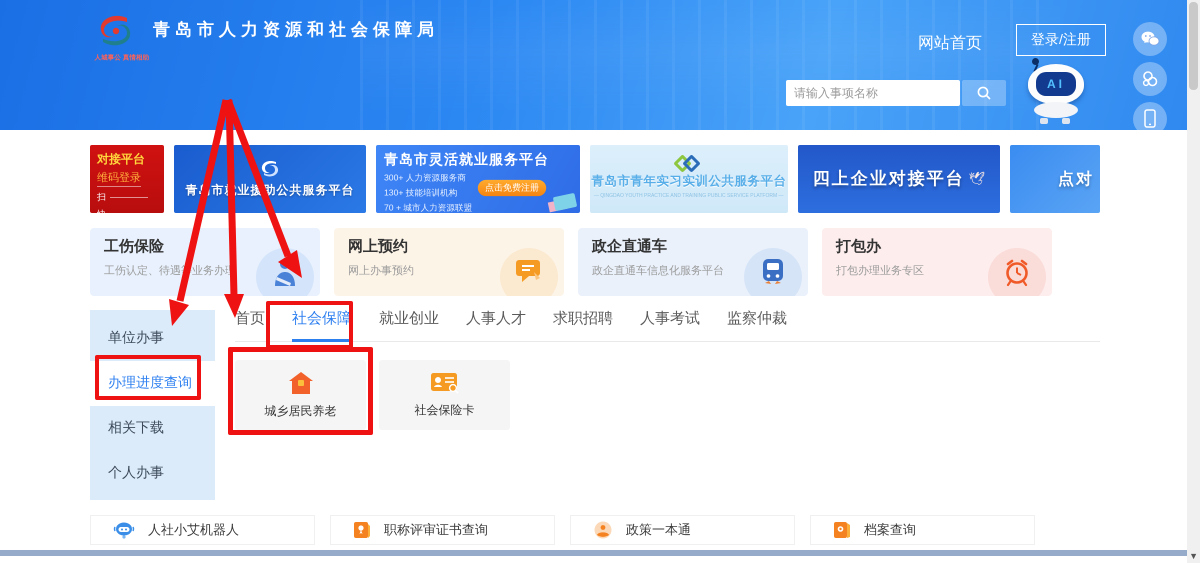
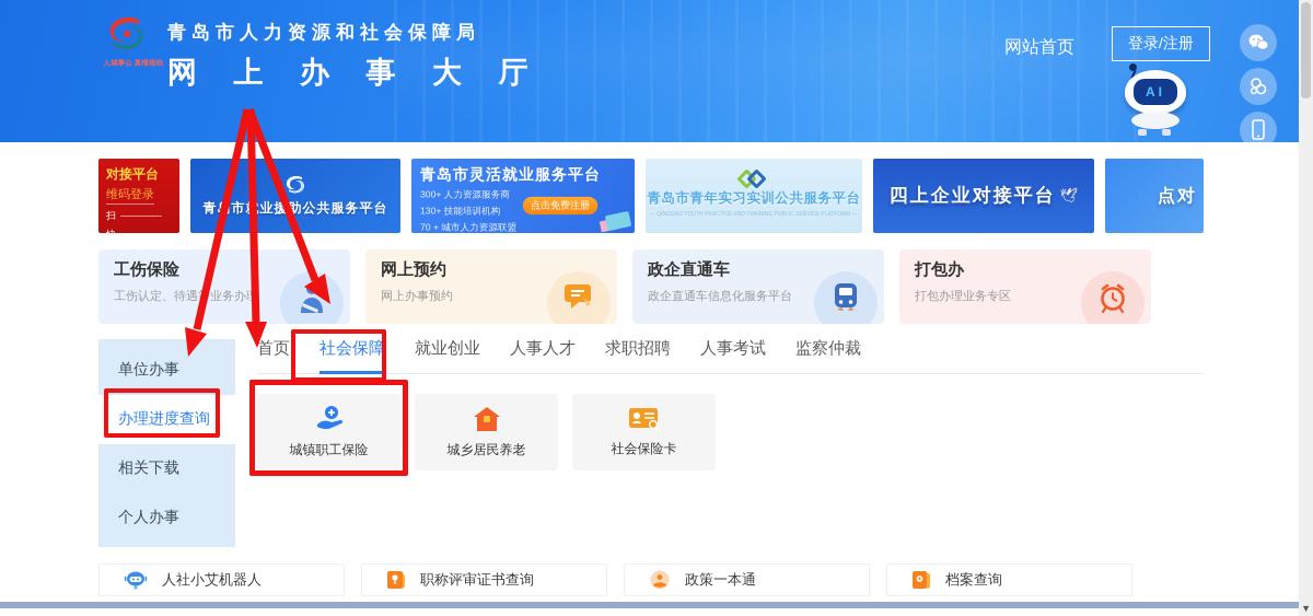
  青岛市人力资源和社会保障局
+ 网 上 办 事 大 厅
  网站首页
  登录/注册
- 请输入事项名称
  AI
  ▼
  对接平台
  维码登录
  扫
  青市业援助公共服务平台
  青岛市灵活就业服务平台
  300+ 人力资源服务商
  130+ 技能培训机构
  70 + 城市人力资源联盟
  点击免费注册
  青岛市青年实习实训公共服务平台
  四上企业对接平台
  🕊
  点对
  工伤保险
  工伤认定、待遇业务办
  网上预约
  网上办事预约
  政企直通车
  政企直通车信息化服务平台
  打包办
  打包办理业务专区
  单位办事
  办理进度查询
  相关下载
  个人办事
  首页
  社会保障
  就业创业
  人事人才
  求职招聘
  人事考试
  监察仲裁
+ 城镇职工保险
  城乡居民养老
  社会保险卡
  人社小艾机器人
  职称评审证书查询
  政策一本通
  档案查询
